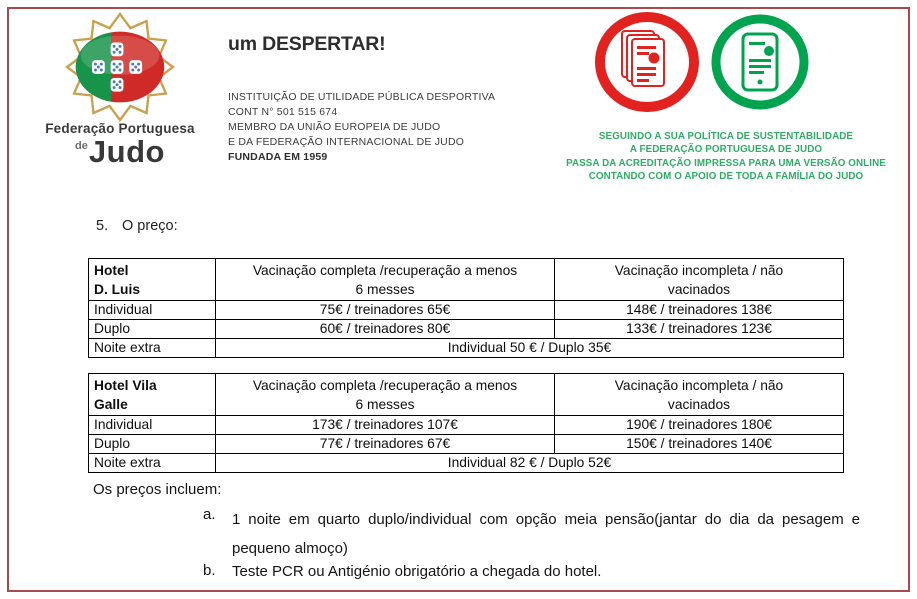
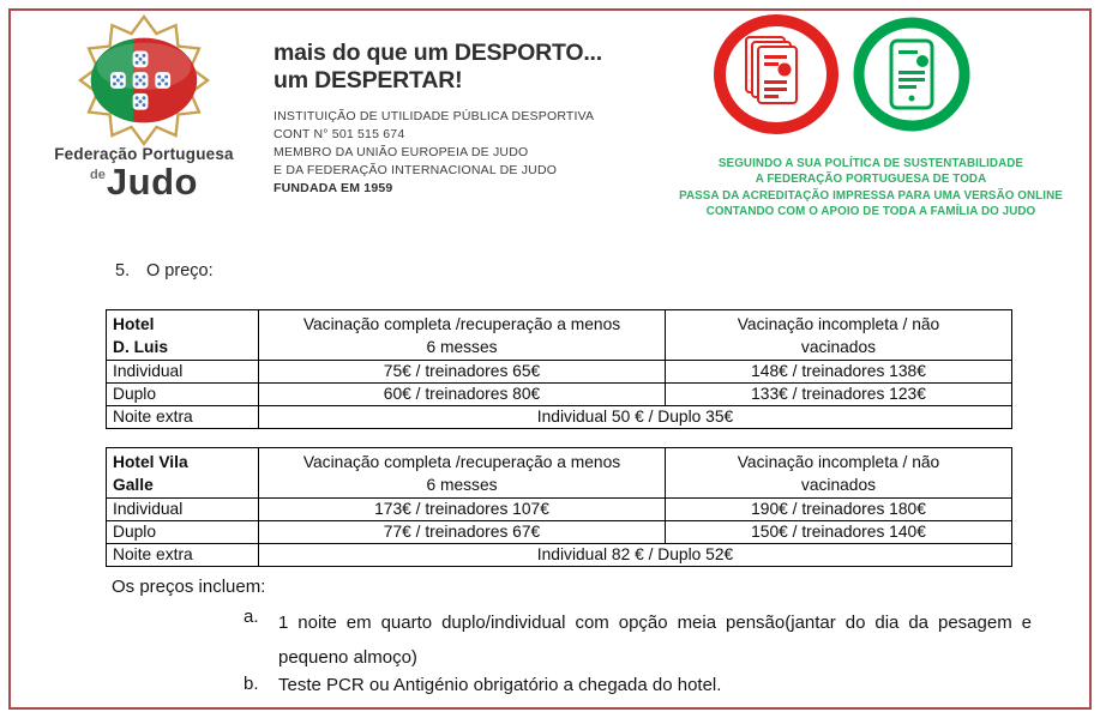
  Federação Portuguesa
  deJudo
+ mais do que um DESPORTO...
  um DESPERTAR!
  INSTITUIÇÃO DE UTILIDADE PÚBLICA DESPORTIVA
  CONT N° 501 515 674
  MEMBRO DA UNIÃO EUROPEIA DE JUDO
  E DA FEDERAÇÃO INTERNACIONAL DE JUDO
  FUNDADA EM 1959
  SEGUINDO A SUA POLÍTICA DE SUSTENTABILIDADE
- A FEDERAÇÃO PORTUGUESA DE JUDO
+ A FEDERAÇÃO PORTUGUESA DE TODA
  PASSA DA ACREDITAÇÃO IMPRESSA PARA UMA VERSÃO ONLINE
  CONTANDO COM O APOIO DE TODA A FAMÍLIA DO JUDO
  5. O preço:
  Hotel D. Luis	Vacinação completa /recuperação a menos 6 messes	Vacinação incompleta / não vacinados
  Individual	75€ / treinadores 65€	148€ / treinadores 138€
  Duplo	60€ / treinadores 80€	133€ / treinadores 123€
  Noite extra	Individual 50 € / Duplo 35€
  Hotel Vila Galle	Vacinação completa /recuperação a menos 6 messes	Vacinação incompleta / não vacinados
  Individual	173€ / treinadores 107€	190€ / treinadores 180€
  Duplo	77€ / treinadores 67€	150€ / treinadores 140€
  Noite extra	Individual 82 € / Duplo 52€
  Os preços incluem:
  a.
  1 noite em quarto duplo/individual com opção meia pensão(jantar do dia da pesagem e pequeno almoço)
  b.
  Teste PCR ou Antigénio obrigatório a chegada do hotel.
